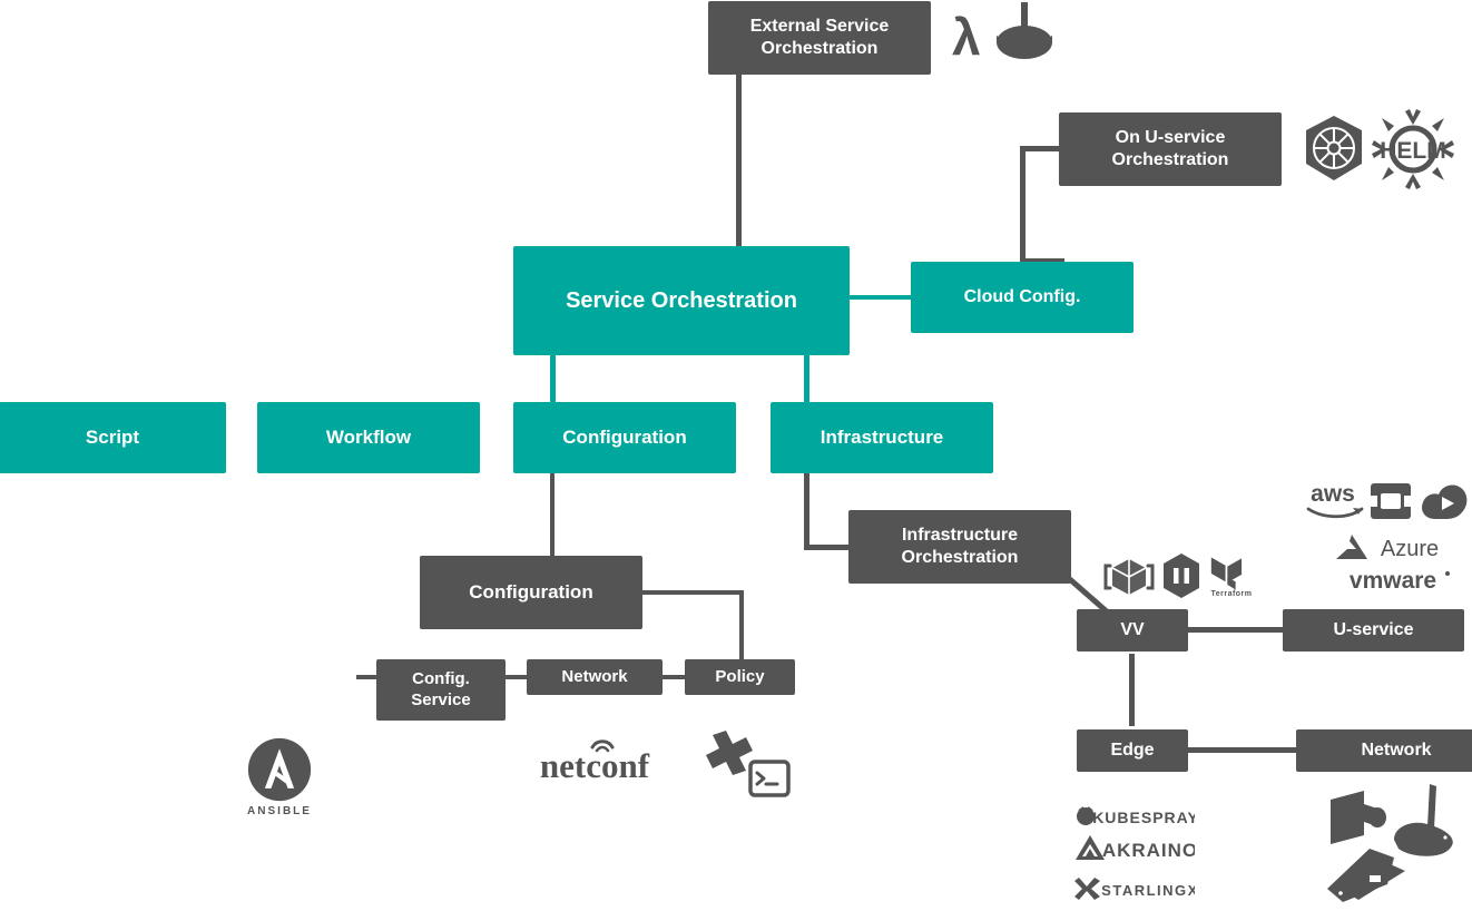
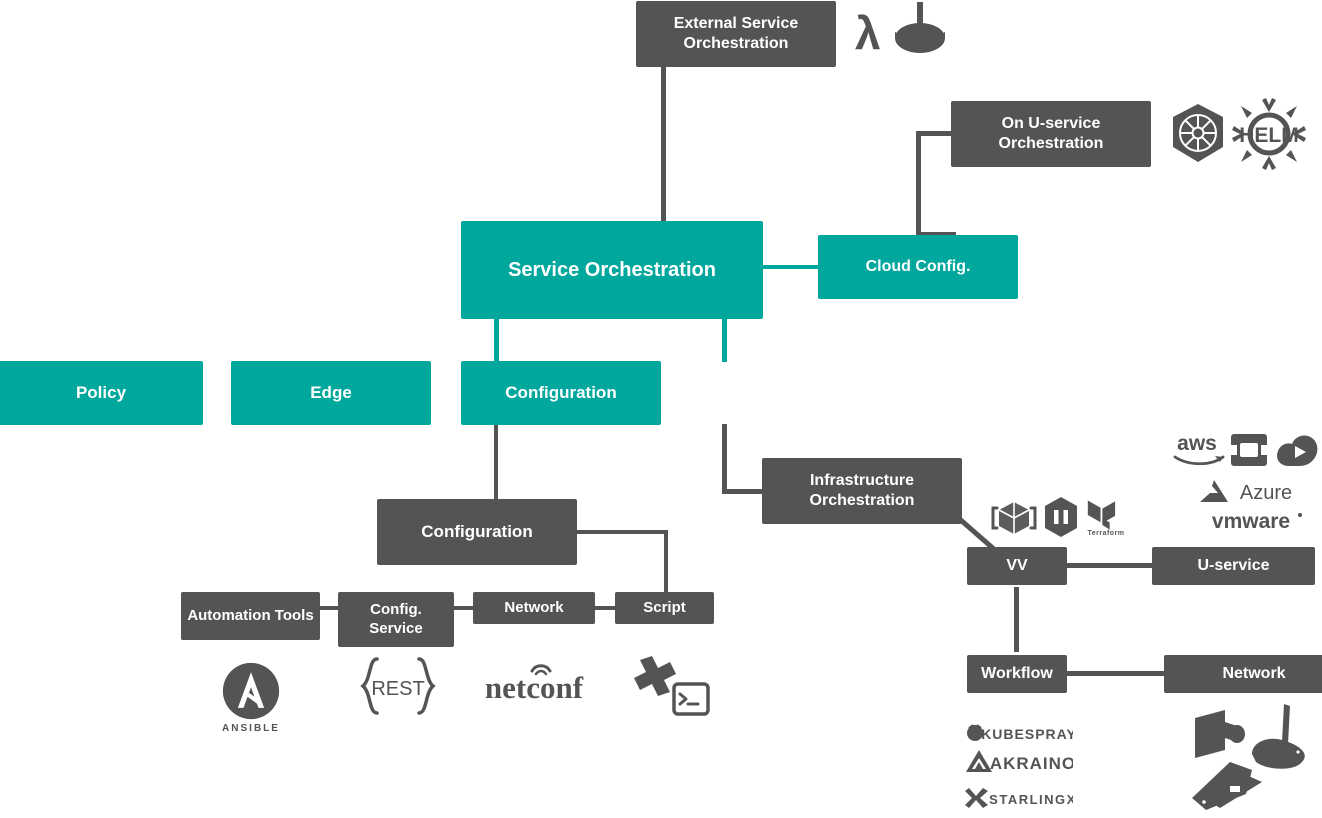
  External Service Orchestration
  On U-service Orchestration
  Service Orchestration
  Cloud Config.
- Script
+ Policy
- Workflow
+ Edge
  Configuration
- Infrastructure
  Configuration
  Infrastructure Orchestration
+ Automation Tools
  Config. Service
  Network
- Policy
+ Script
  VV
  U-service
- Edge
+ Workflow
  Network
  λ
  HELM
  ANSIBLE
+ REST
  netconf
  aws
  Azure
  vmware
  KUBESPRAY
  AKRAINO
  STARLINGX
